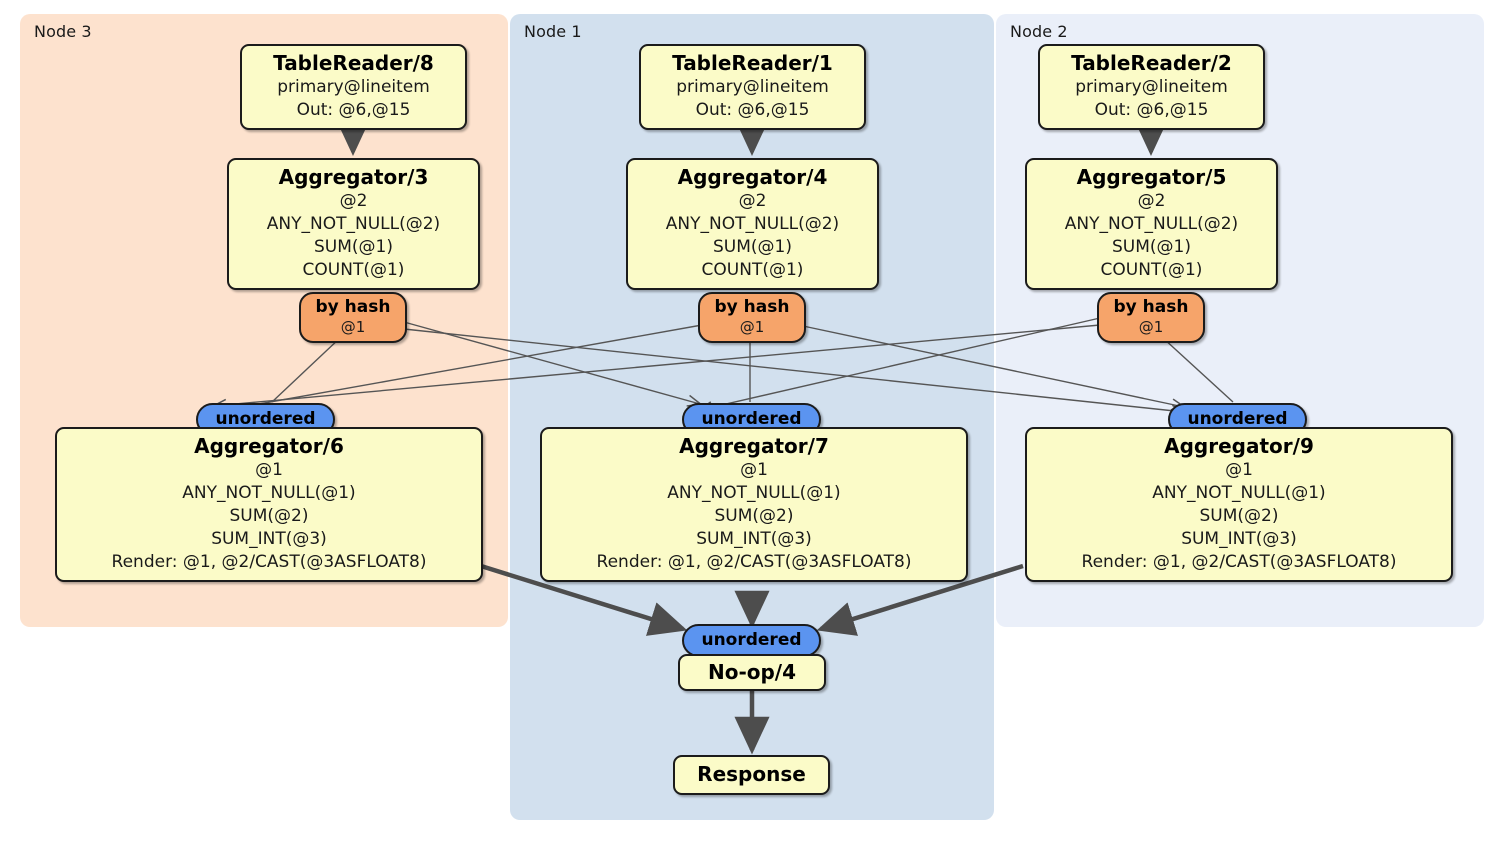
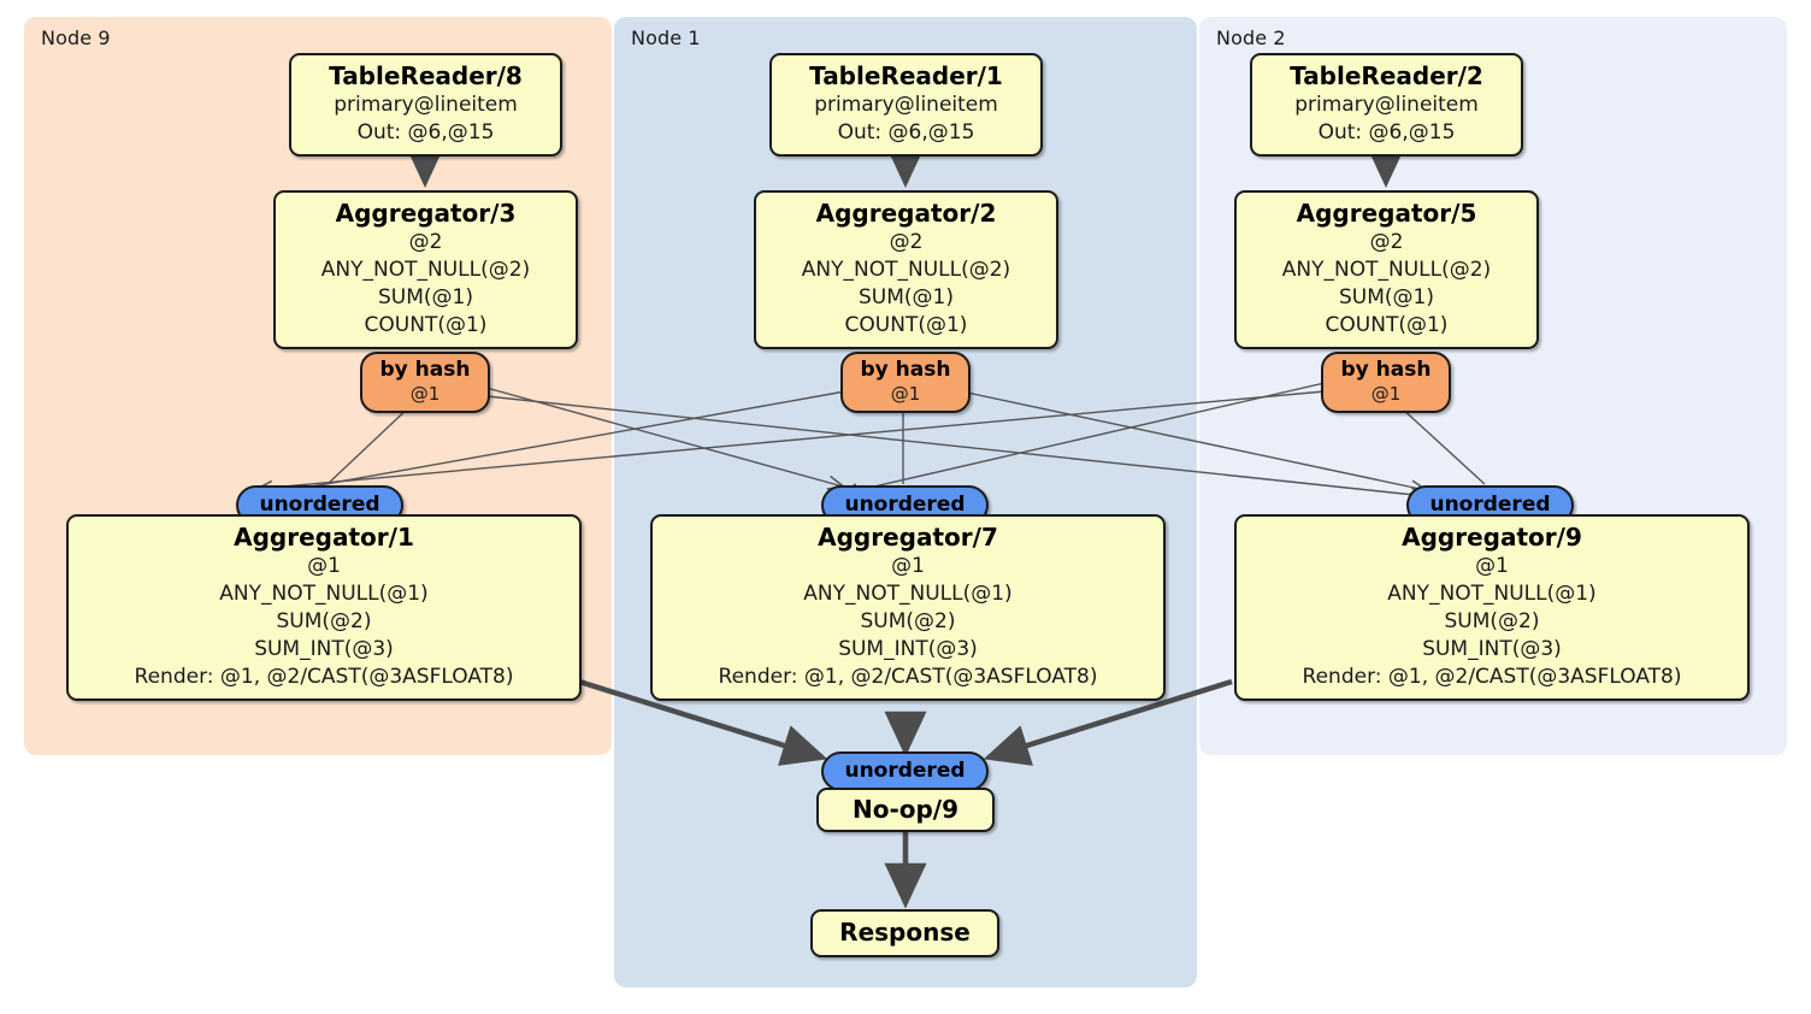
- Node 3
+ Node 9
  Node 1
  Node 2
  TableReader/8
  primary@lineitem
  Out: @6,@15
  Aggregator/3
  @2
  ANY_NOT_NULL(@2)
  SUM(@1)
  COUNT(@1)
  by hash
  @1
  unordered
- Aggregator/6
+ Aggregator/1
  @1
  ANY_NOT_NULL(@1)
  SUM(@2)
  SUM_INT(@3)
  Render: @1, @2/CAST(@3ASFLOAT8)
  TableReader/1
  primary@lineitem
  Out: @6,@15
- Aggregator/4
+ Aggregator/2
  @2
  ANY_NOT_NULL(@2)
  SUM(@1)
  COUNT(@1)
  by hash
  @1
  unordered
  Aggregator/7
  @1
  ANY_NOT_NULL(@1)
  SUM(@2)
  SUM_INT(@3)
  Render: @1, @2/CAST(@3ASFLOAT8)
  unordered
- No-op/4
+ No-op/9
  Response
  TableReader/2
  primary@lineitem
  Out: @6,@15
  Aggregator/5
  @2
  ANY_NOT_NULL(@2)
  SUM(@1)
  COUNT(@1)
  by hash
  @1
  unordered
  Aggregator/9
  @1
  ANY_NOT_NULL(@1)
  SUM(@2)
  SUM_INT(@3)
  Render: @1, @2/CAST(@3ASFLOAT8)
